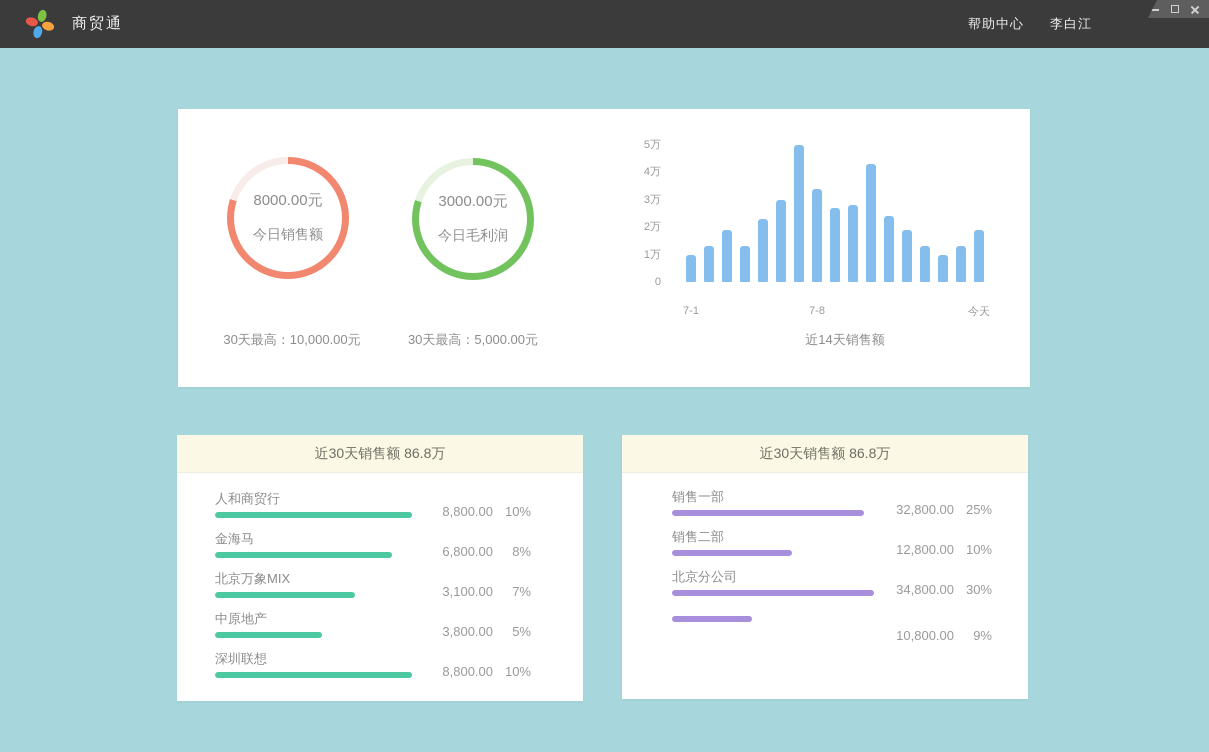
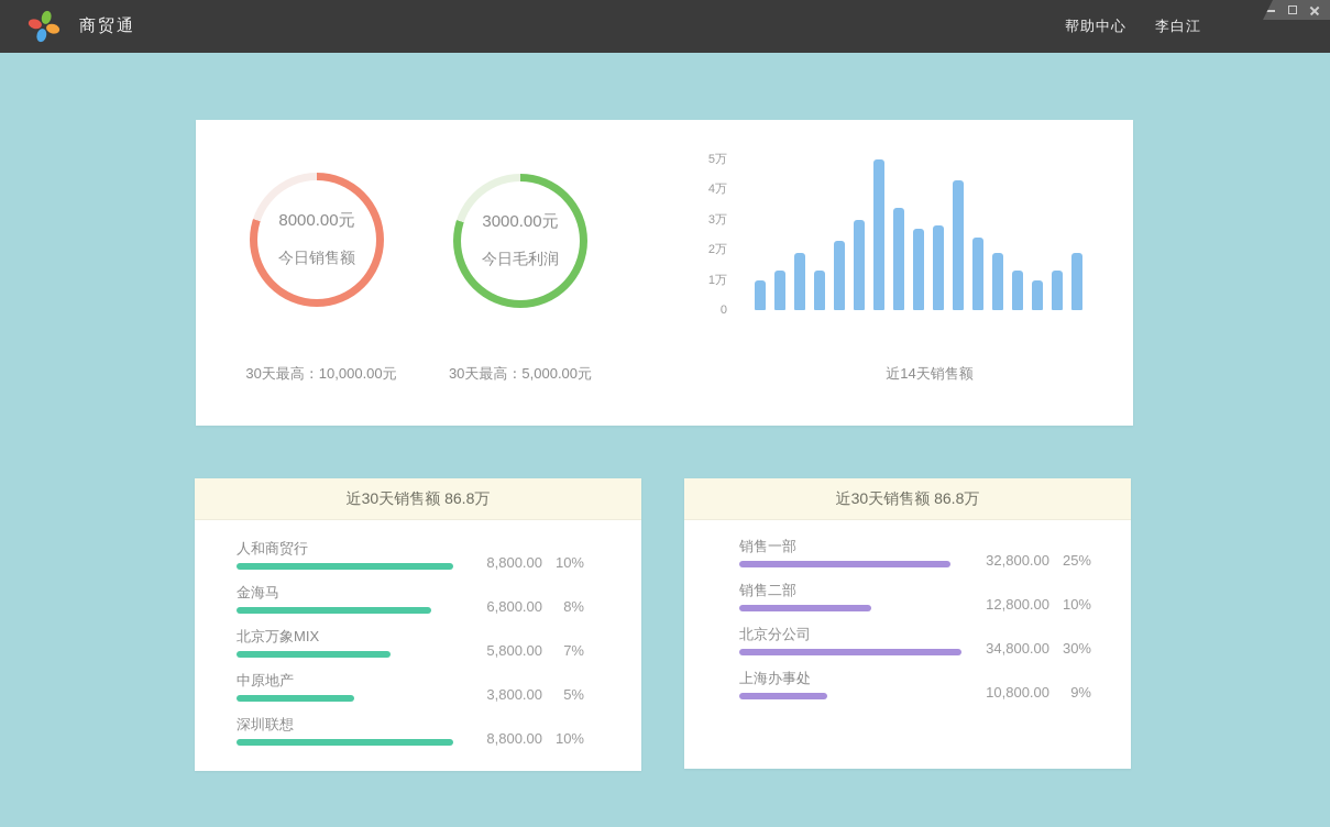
  商贸通
  帮助中心
  李白江
  8000.00元
  今日销售额
  3000.00元
  今日毛利润
  30天最高：10,000.00元
  30天最高：5,000.00元
  0
  1万
  2万
  3万
  4万
  5万
- 7-1
- 7-8
- 今天
  近14天销售额
  近30天销售额 86.8万
  人和商贸行
  8,800.00 10%
  金海马
  6,800.00 8%
  北京万象MIX
- 3,100.00 7%
+ 5,800.00 7%
  中原地产
  3,800.00 5%
  深圳联想
  8,800.00 10%
  近30天销售额 86.8万
  销售一部
  32,800.00 25%
  销售二部
  12,800.00 10%
  北京分公司
  34,800.00 30%
+ 上海办事处
  10,800.00 9%
